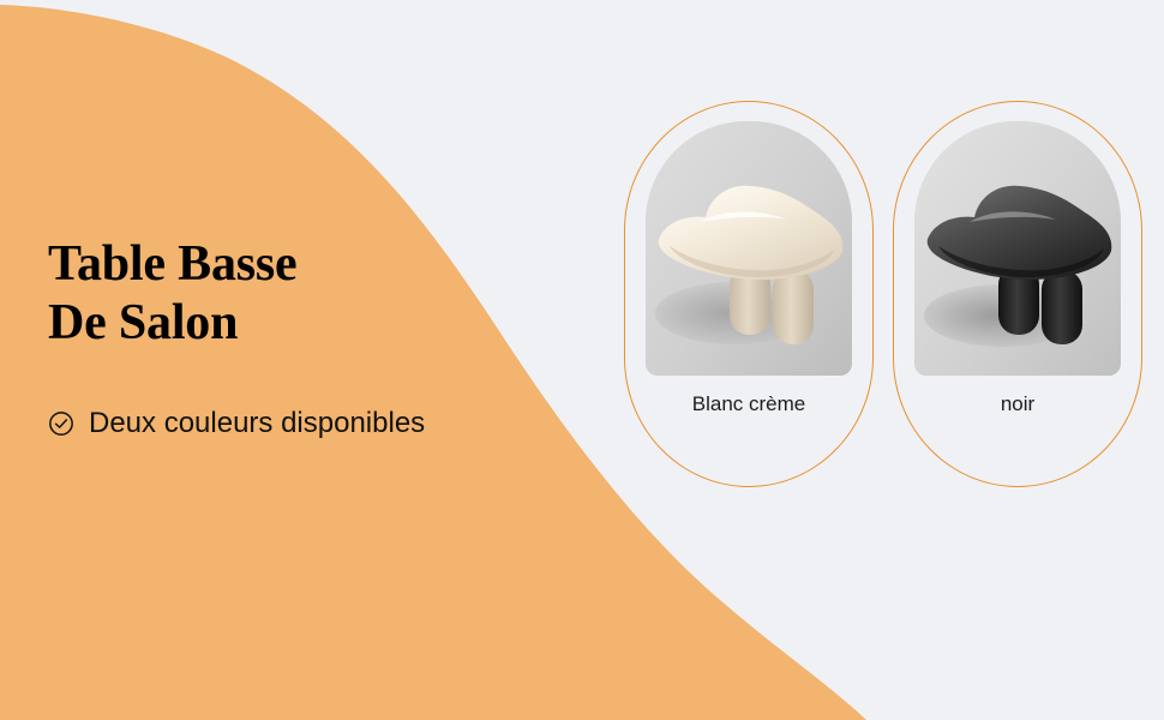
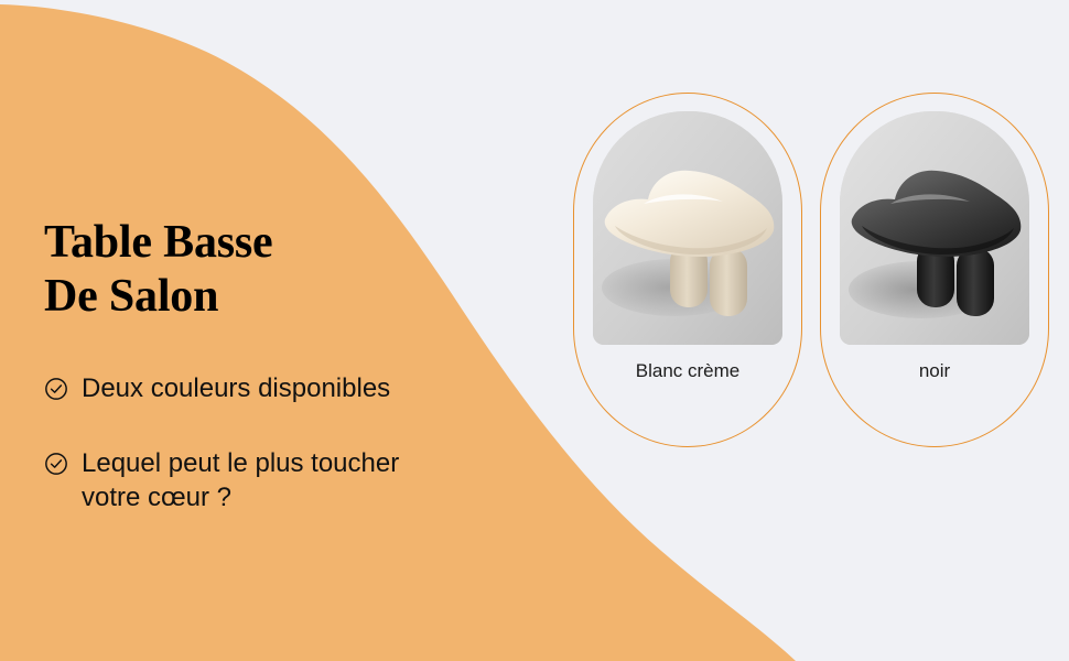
  Table Basse
  De Salon
  Deux couleurs disponibles
+ Lequel peut le plus toucher
+ votre cœur ?
  Blanc crème
  noir
